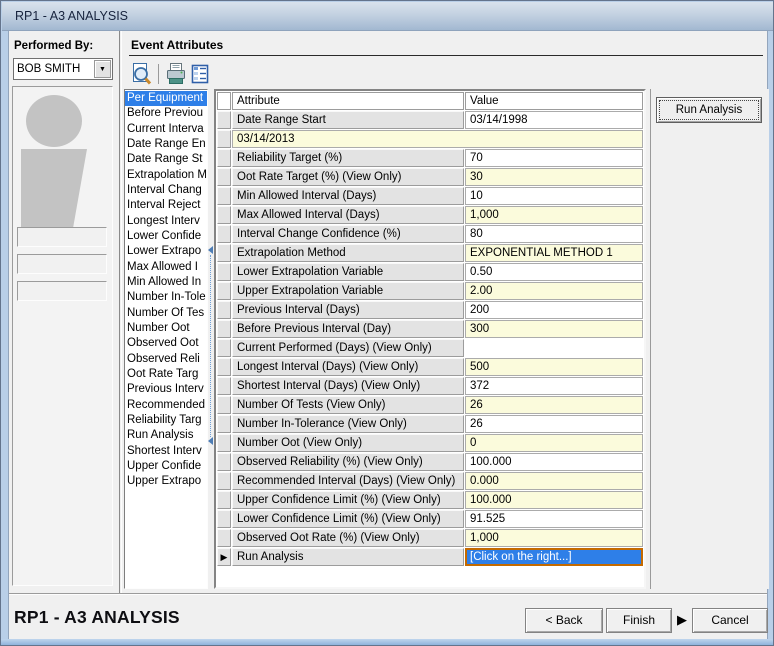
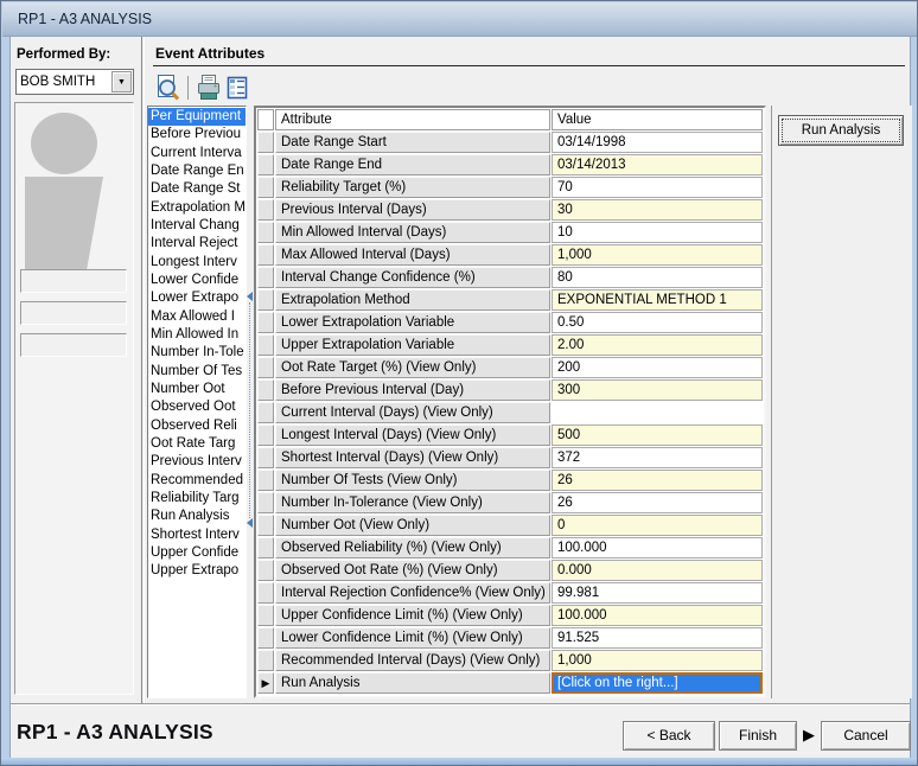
  RP1 - A3 ANALYSIS
  Performed By:
  BOB SMITH
  Event Attributes
  Per Equipment
  Before Previou
  Current Interva
  Date Range En
  Date Range St
  Extrapolation M
  Interval Chang
  Interval Reject
  Longest Interv
  Lower Confide
  Lower Extrapo
  Max Allowed I
  Min Allowed In
  Number In-Tole
  Number Of Tes
  Number Oot
  Observed Oot
  Observed Reli
  Oot Rate Targ
  Previous Interv
  Recommended
  Reliability Targ
  Run Analysis
  Shortest Interv
  Upper Confide
  Upper Extrapo
  Attribute
  Value
  Date Range Start
  03/14/1998
+ Date Range End
  03/14/2013
  Reliability Target (%)
  70
- Oot Rate Target (%) (View Only)
+ Previous Interval (Days)
  30
  Min Allowed Interval (Days)
  10
  Max Allowed Interval (Days)
  1,000
  Interval Change Confidence (%)
  80
  Extrapolation Method
  EXPONENTIAL METHOD 1
  Lower Extrapolation Variable
  0.50
  Upper Extrapolation Variable
  2.00
- Previous Interval (Days)
+ Oot Rate Target (%) (View Only)
  200
  Before Previous Interval (Day)
  300
- Current Performed (Days) (View Only)
+ Current Interval (Days) (View Only)
  Longest Interval (Days) (View Only)
  500
  Shortest Interval (Days) (View Only)
  372
  Number Of Tests (View Only)
  26
  Number In-Tolerance (View Only)
  26
  Number Oot (View Only)
  0
  Observed Reliability (%) (View Only)
  100.000
- Recommended Interval (Days) (View Only)
+ Observed Oot Rate (%) (View Only)
  0.000
+ Interval Rejection Confidence% (View Only)
+ 99.981
  Upper Confidence Limit (%) (View Only)
  100.000
  Lower Confidence Limit (%) (View Only)
  91.525
- Observed Oot Rate (%) (View Only)
+ Recommended Interval (Days) (View Only)
  1,000
  ▶
  Run Analysis
  [Click on the right...]
  Run Analysis
  RP1 - A3 ANALYSIS
  < Back
  Finish
  ▶
  Cancel
